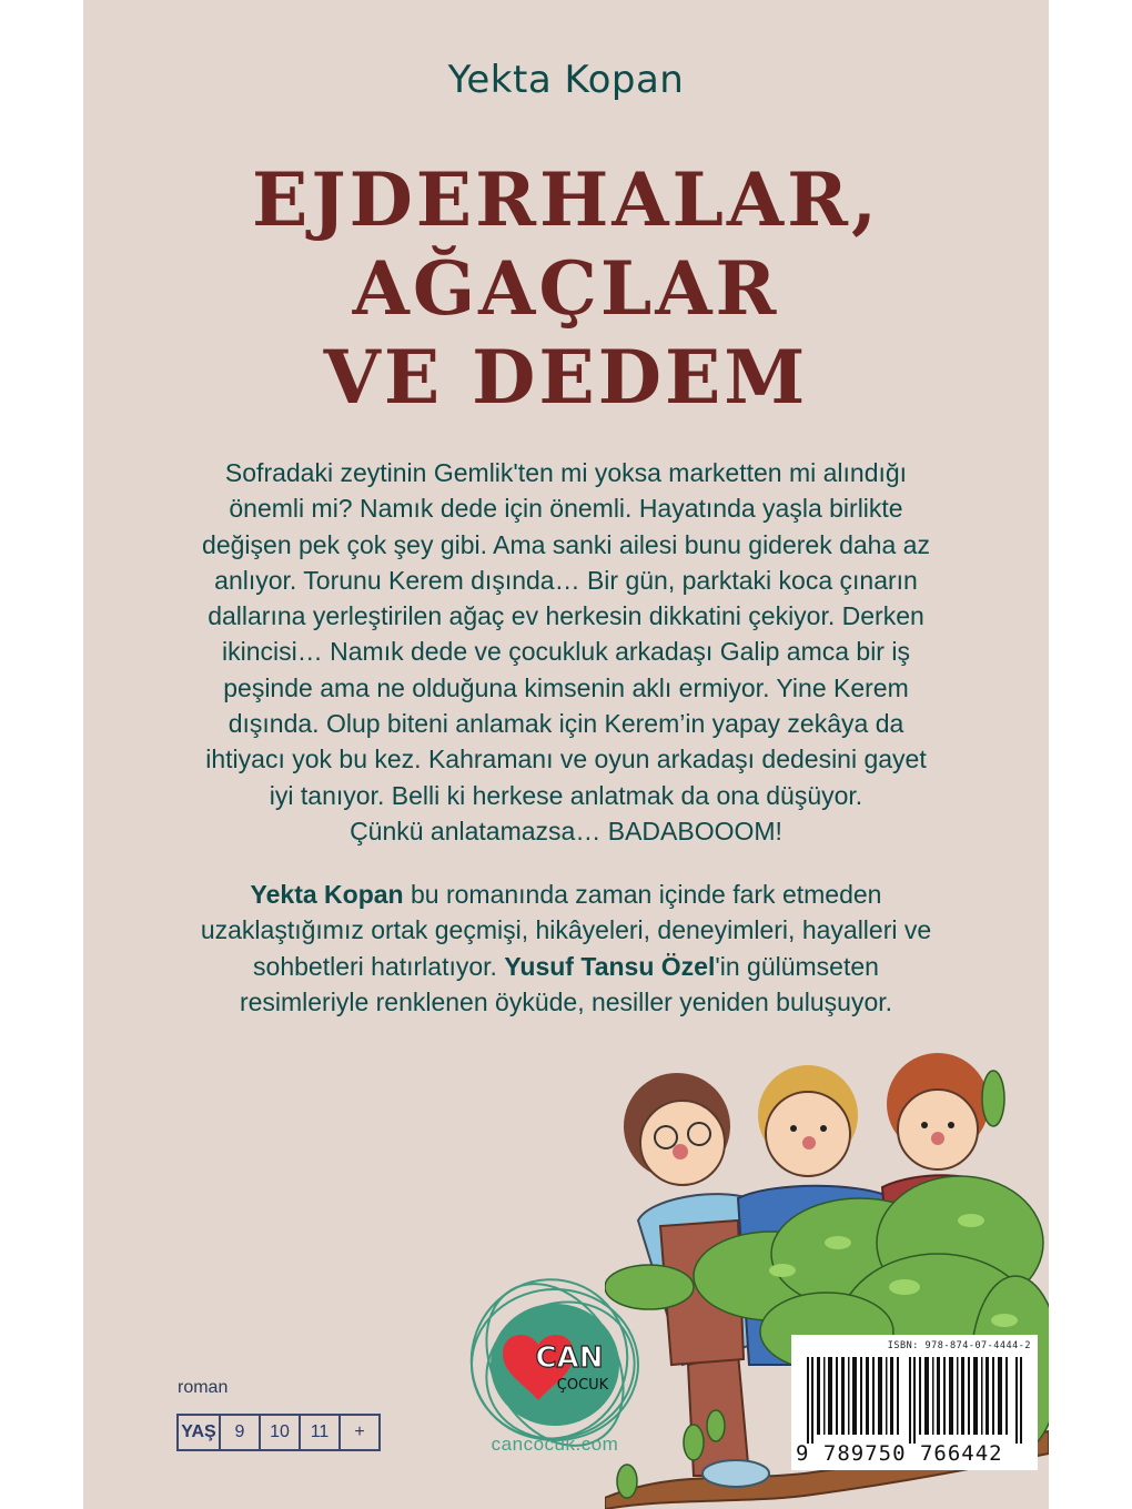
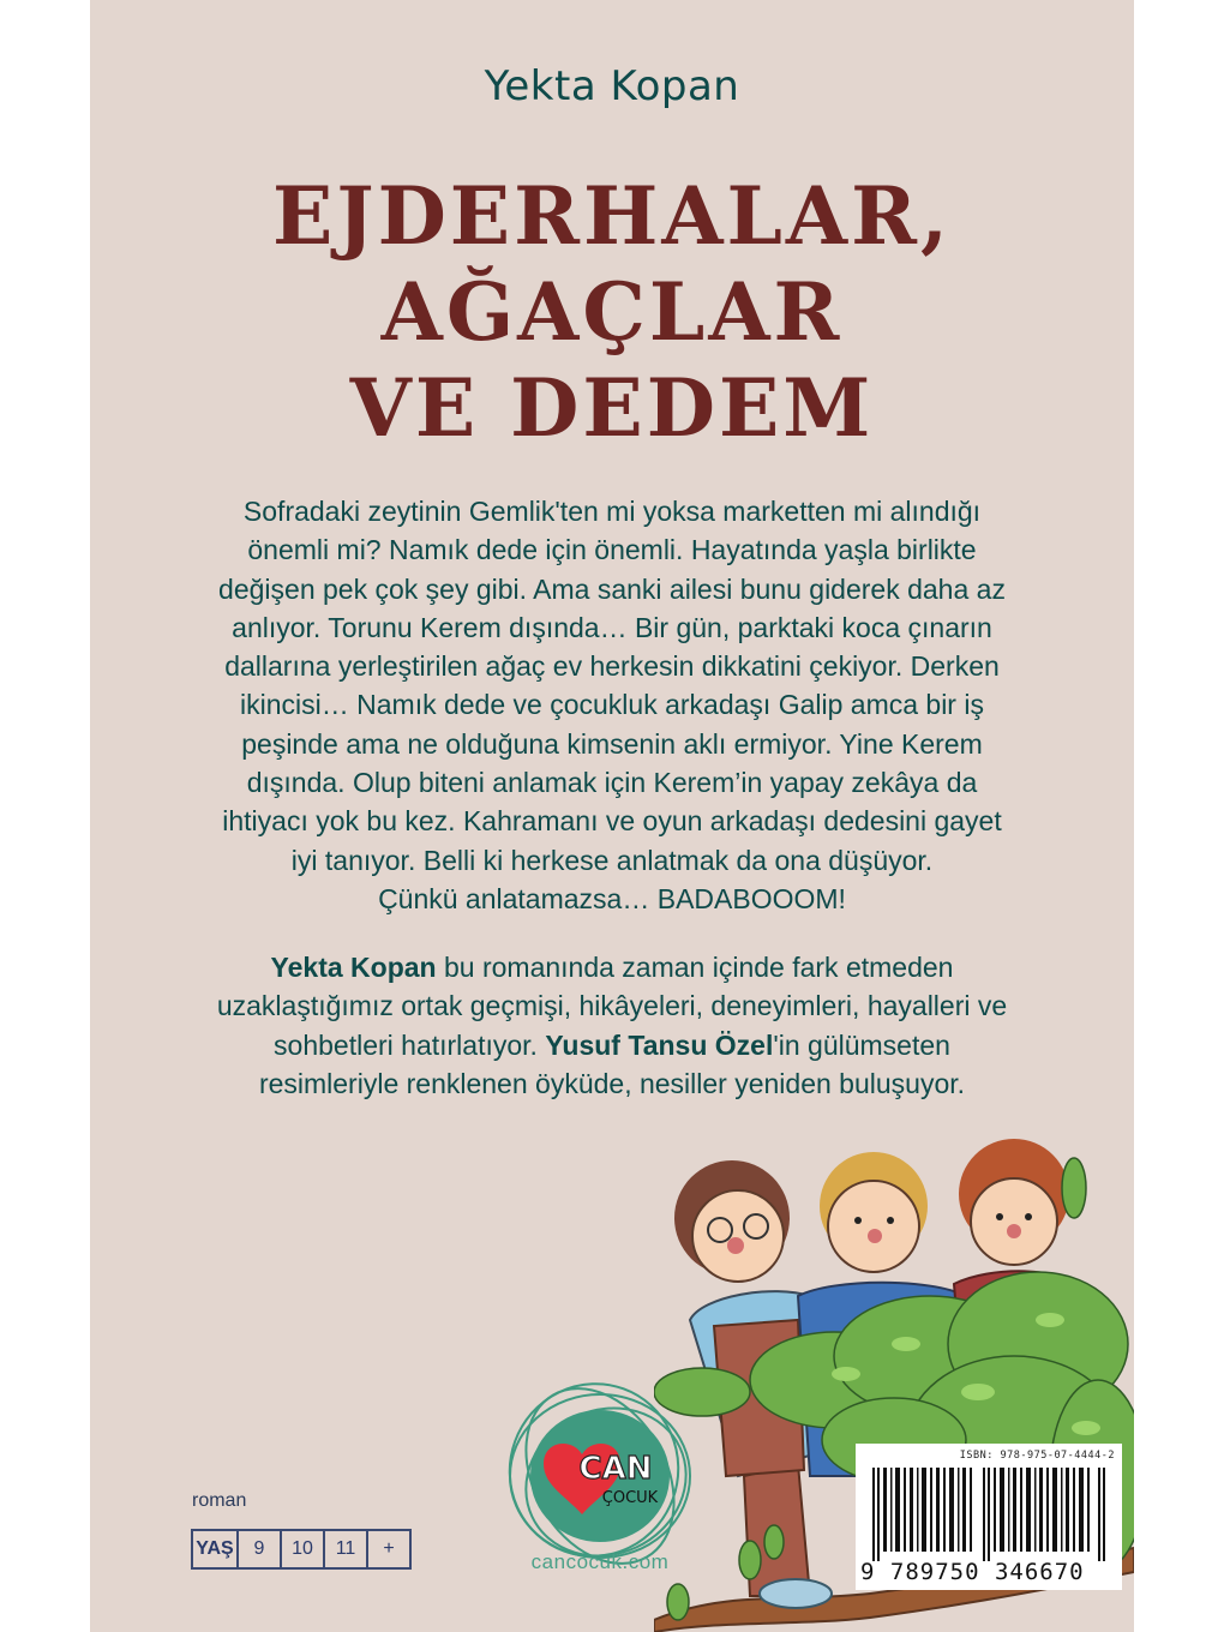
  Yekta Kopan
  EJDERHALAR,
  AĞAÇLAR
  VE DEDEM
  Sofradaki zeytinin Gemlik'ten mi yoksa marketten mi alındığı önemli mi? Namık dede için önemli. Hayatında yaşla birlikte değişen pek çok şey gibi. Ama sanki ailesi bunu giderek daha az anlıyor. Torunu Kerem dışında… Bir gün, parktaki koca çınarın dallarına yerleştirilen ağaç ev herkesin dikkatini çekiyor. Derken ikincisi… Namık dede ve çocukluk arkadaşı Galip amca bir iş peşinde ama ne olduğuna kimsenin aklı ermiyor. Yine Kerem dışında. Olup biteni anlamak için Kerem’in yapay zekâya da ihtiyacı yok bu kez. Kahramanı ve oyun arkadaşı dedesini gayet iyi tanıyor. Belli ki herkese anlatmak da ona düşüyor.
  Çünkü anlatamazsa… BADABOOOM!
  Yekta Kopan bu romanında zaman içinde fark etmeden uzaklaştığımız ortak geçmişi, hikâyeleri, deneyimleri, hayalleri ve sohbetleri hatırlatıyor. Yusuf Tansu Özel'in gülümseten resimleriyle renklenen öyküde, nesiller yeniden buluşuyor.
  CAN
  ÇOCUK
  cancocuk.com
  roman
  YAŞ
  9
  10
  11
  +
- ISBN: 978-874-07-4444-2
+ ISBN: 978-975-07-4444-2
- 9 789750 766442
+ 9 789750 346670
